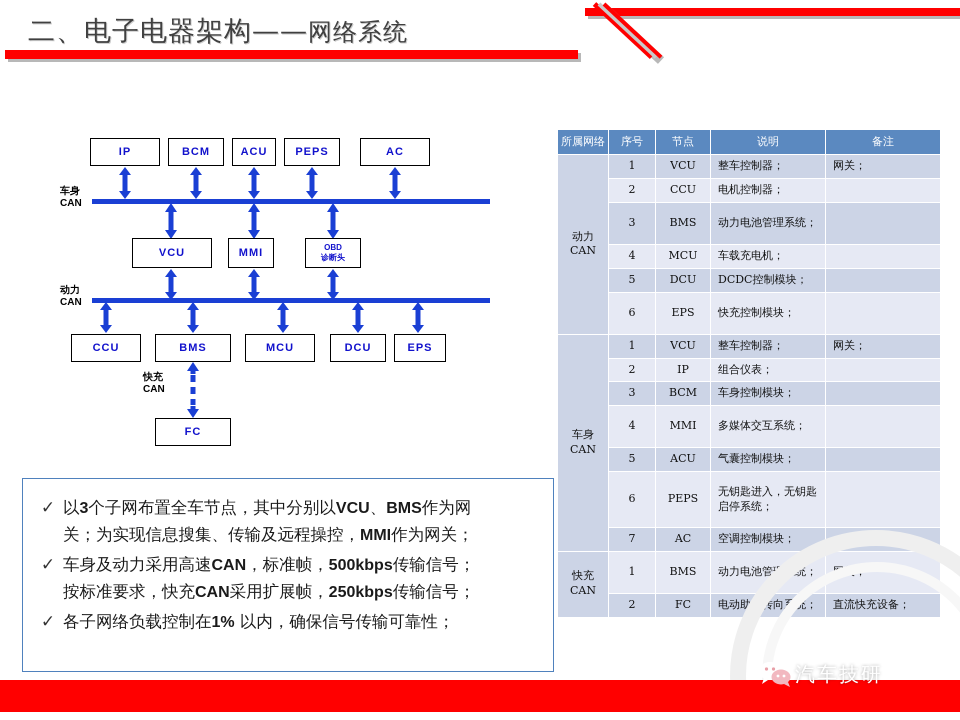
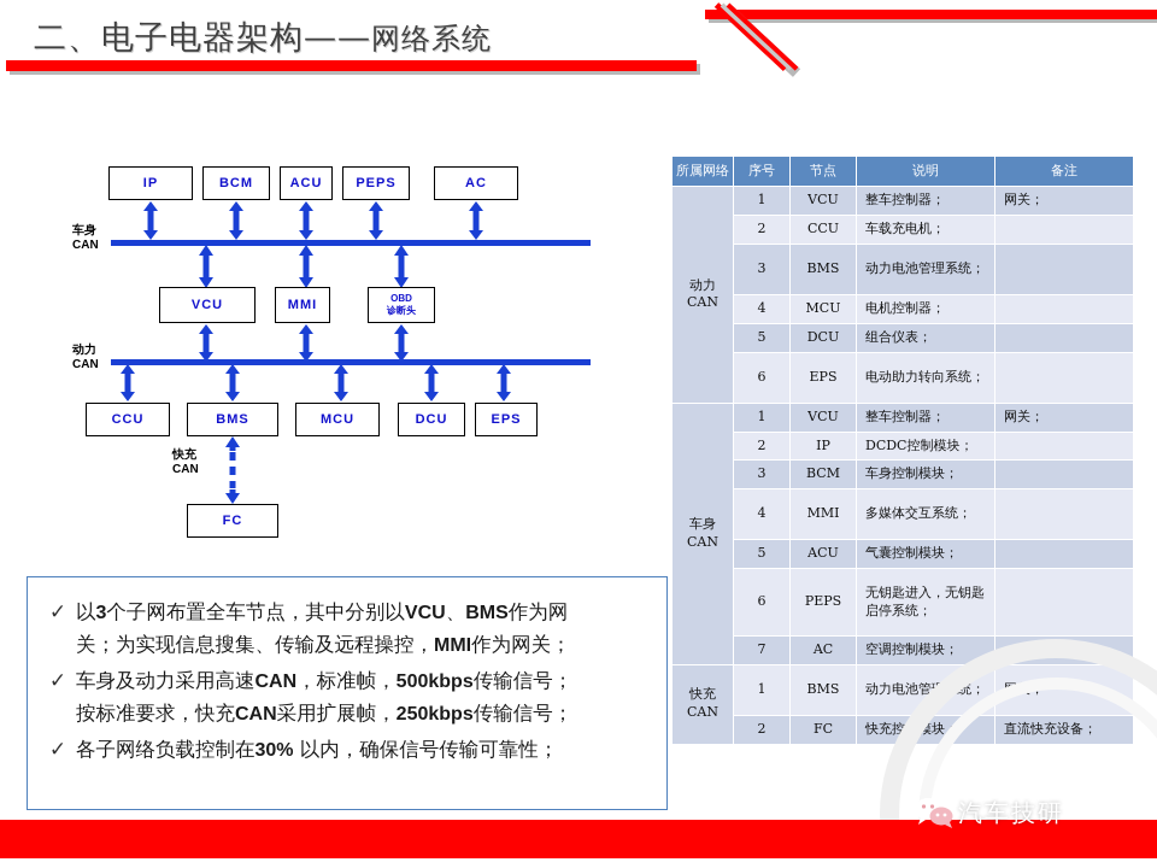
  二、电子电器架构——网络系统
  车身
  CAN
  动力
  CAN
  IP
  BCM
  ACU
  PEPS
  AC
  VCU
  MMI
  OBD
  诊断头
  CCU
  BMS
  MCU
  DCU
  EPS
  快充
  CAN
  FC
  ✓
  以3个子网布置全车节点，其中分别以VCU、BMS作为网
  关；为实现信息搜集、传输及远程操控，MMI作为网关；
  ✓
  车身及动力采用高速CAN，标准帧，500kbps传输信号；
  按标准要求，快充CAN采用扩展帧，250kbps传输信号；
  ✓
- 各子网络负载控制在1% 以内，确保信号传输可靠性；
+ 各子网络负载控制在30% 以内，确保信号传输可靠性；
  所属网络	序号	节点	说明	备注
  动力 CAN	1	VCU	整车控制器；	网关；
- 2	CCU	电机控制器；
+ 2	CCU	车载充电机；
  3	BMS	动力电池管理系统；
- 4	MCU	车载充电机；
+ 4	MCU	电机控制器；
- 5	DCU	DCDC控制模块；
+ 5	DCU	组合仪表；
- 6	EPS	快充控制模块；
+ 6	EPS	电动助力转向系统；
  车身 CAN	1	VCU	整车控制器；	网关；
- 2	IP	组合仪表；
+ 2	IP	DCDC控制模块；
  3	BCM	车身控制模块；
  4	MMI	多媒体交互系统；
  5	ACU	气囊控制模块；
  6	PEPS	无钥匙进入，无钥匙启停系统；
  7	AC	空调控制模块；
  快充 CAN	1	BMS	动力电池管理系统；	网关；
- 2	FC	电动助力转向系统；	直流快充设备；
+ 2	FC	快充控制模块；	直流快充设备；
  汽车技研
